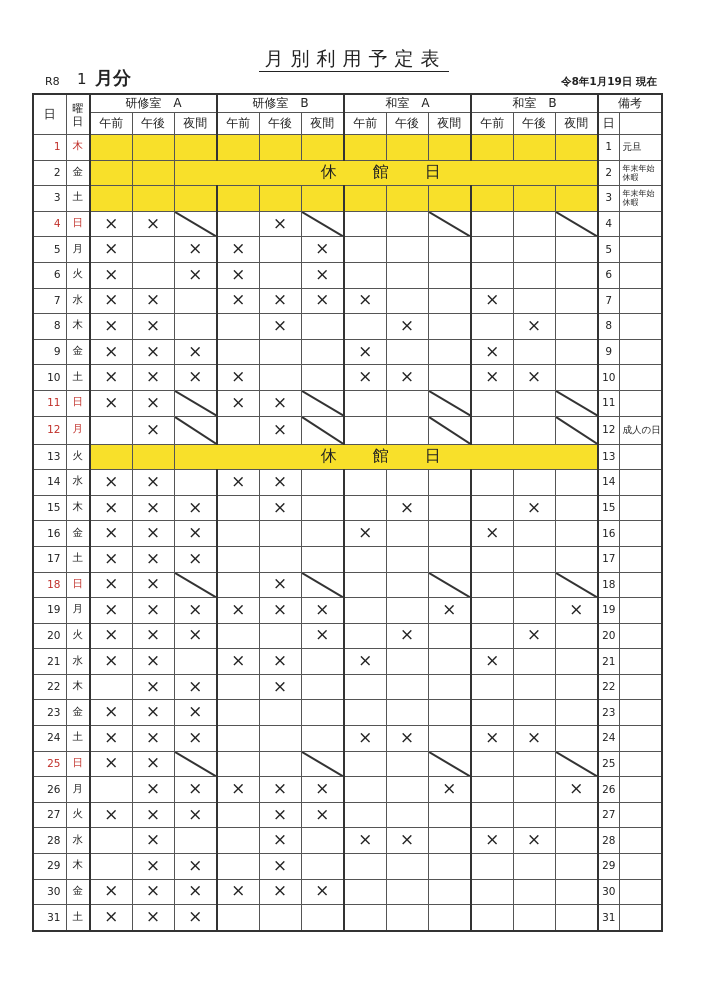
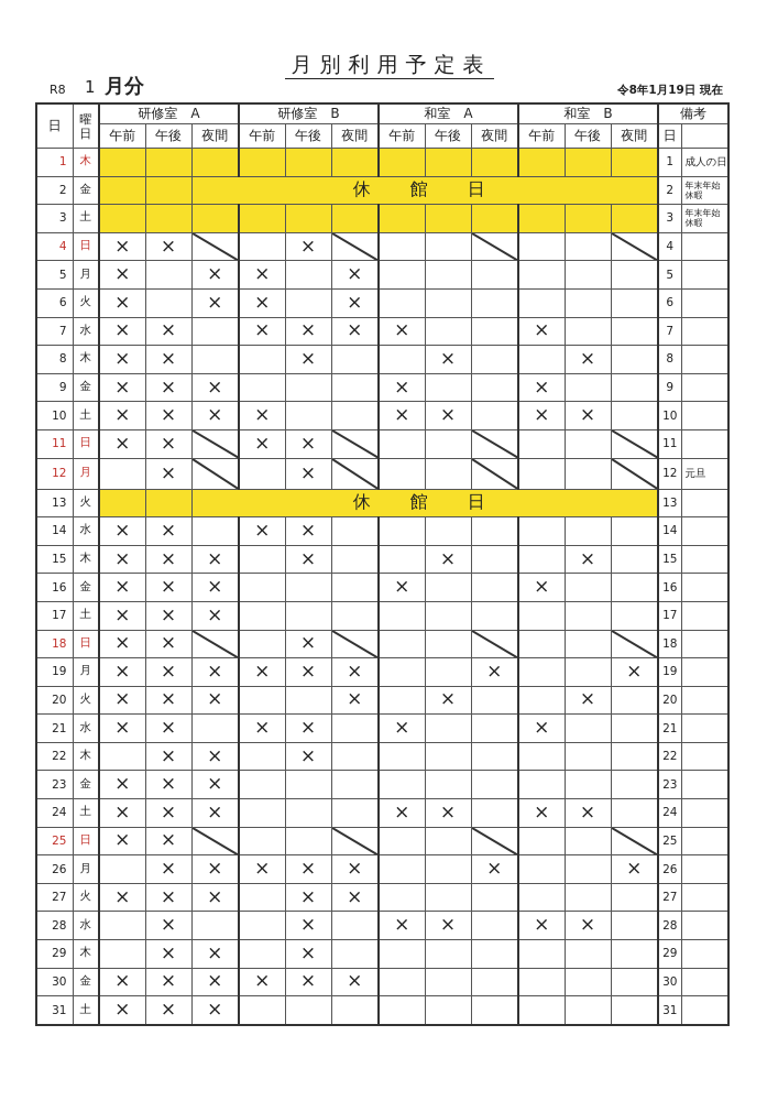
  月別利用予定表
  R8
  1
  月分
  令8年1月19日 現在
  日	曜日	研修室 A	研修室 B	和室 A	和室 B	備考
  午前	午後	夜間	午前	午後	夜間	午前	午後	夜間	午前	午後	夜間	日
- 1	木													1	元旦
+ 1	木													1	成人の日
  2	金			休 館 日	2	年末年始休暇
  3	土													3	年末年始休暇
  4	日	×	×			×								4
  5	月	×		×	×		×							5
  6	火	×		×	×		×							6
  7	水	×	×		×	×	×	×			×			7
  8	木	×	×			×			×			×		8
  9	金	×	×	×				×			×			9
  10	土	×	×	×	×			×	×		×	×		10
  11	日	×	×		×	×								11
- 12	月		×			×								12	成人の日
+ 12	月		×			×								12	元旦
  13	火			休 館 日	13
  14	水	×	×		×	×								14
  15	木	×	×	×		×			×			×		15
  16	金	×	×	×				×			×			16
  17	土	×	×	×										17
  18	日	×	×			×								18
  19	月	×	×	×	×	×	×			×			×	19
  20	火	×	×	×			×		×			×		20
  21	水	×	×		×	×		×			×			21
  22	木		×	×		×								22
  23	金	×	×	×										23
  24	土	×	×	×				×	×		×	×		24
  25	日	×	×											25
  26	月		×	×	×	×	×			×			×	26
  27	火	×	×	×		×	×							27
  28	水		×			×		×	×		×	×		28
  29	木		×	×		×								29
  30	金	×	×	×	×	×	×							30
  31	土	×	×	×										31
